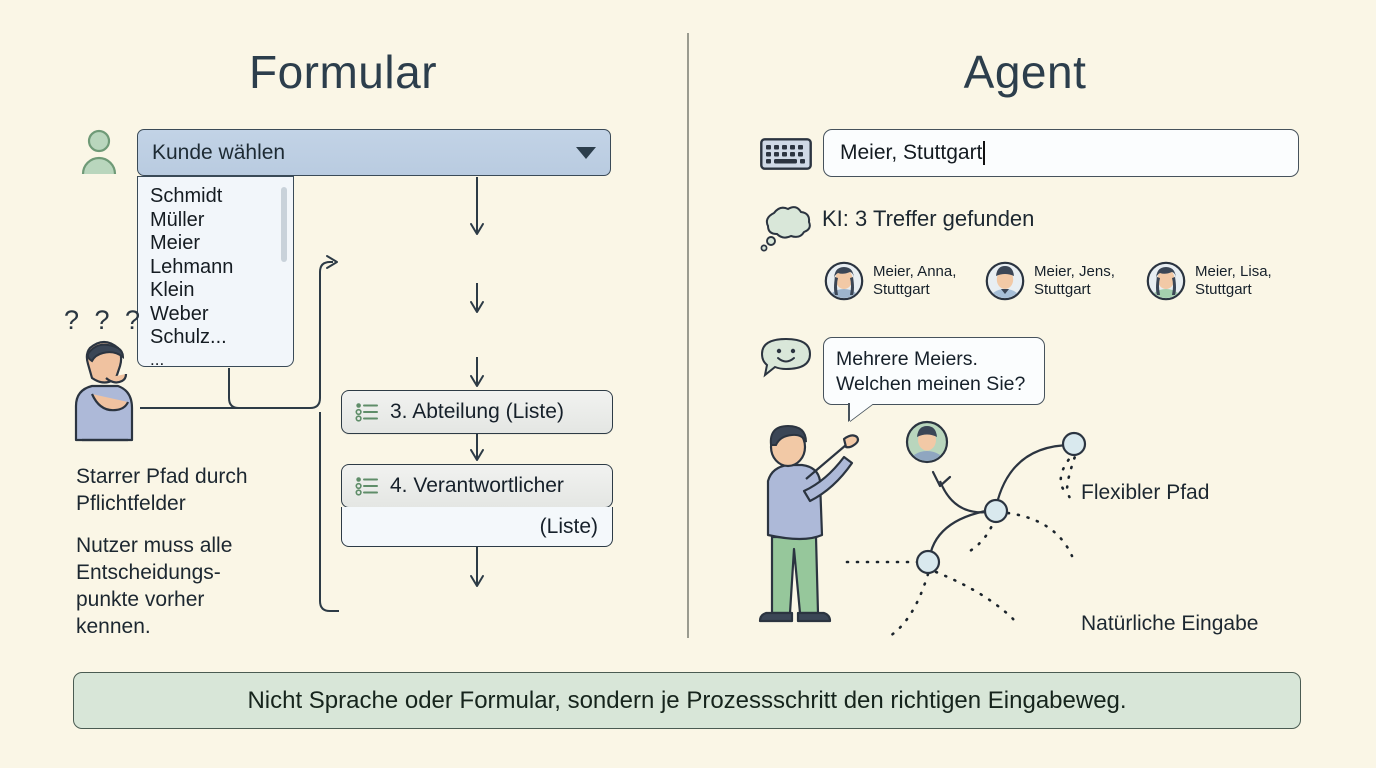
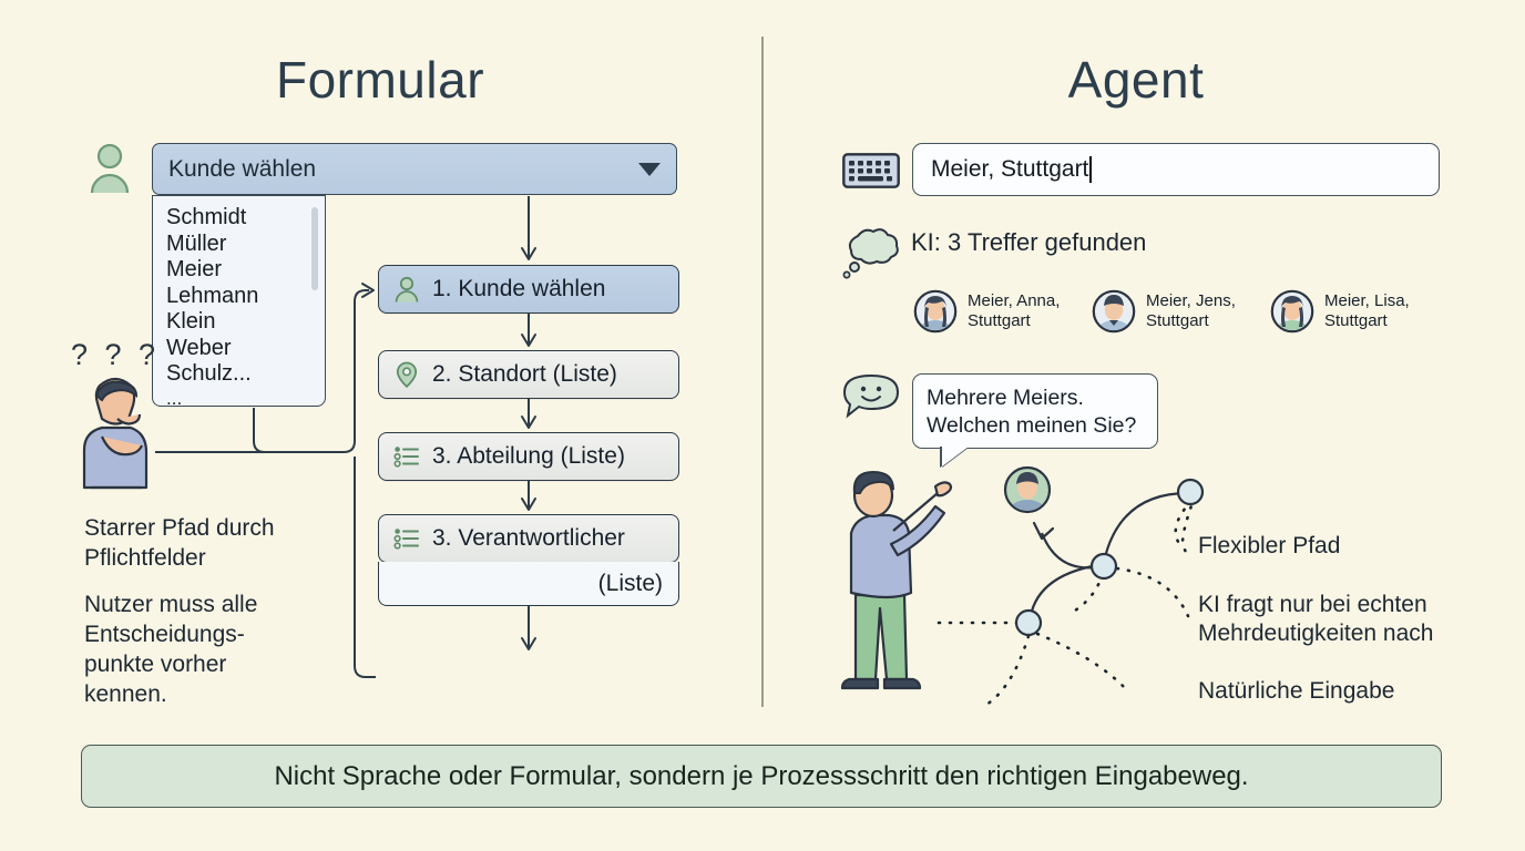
  Formular
  Agent
  Kunde wählen
  Schmidt
  Müller
  Meier
  Lehmann
  Klein
  Weber
  Schulz...
  ...
+ 1. Kunde wählen
+ 2. Standort (Liste)
  3. Abteilung (Liste)
- 4. Verantwortlicher
+ 3. Verantwortlicher
  (Liste)
  ? ? ?
  Starrer Pfad durch
  Pflichtfelder
  Nutzer muss alle
  Entscheidungs-
  punkte vorher
  kennen.
  Meier, Stuttgart
  KI: 3 Treffer gefunden
  Meier, Anna,
  Stuttgart
  Meier, Jens,
  Stuttgart
  Meier, Lisa,
  Stuttgart
  Mehrere Meiers.
  Welchen meinen Sie?
  Flexibler Pfad
+ KI fragt nur bei echten
+ Mehrdeutigkeiten nach
  Natürliche Eingabe
  Nicht Sprache oder Formular, sondern je Prozessschritt den richtigen Eingabeweg.
